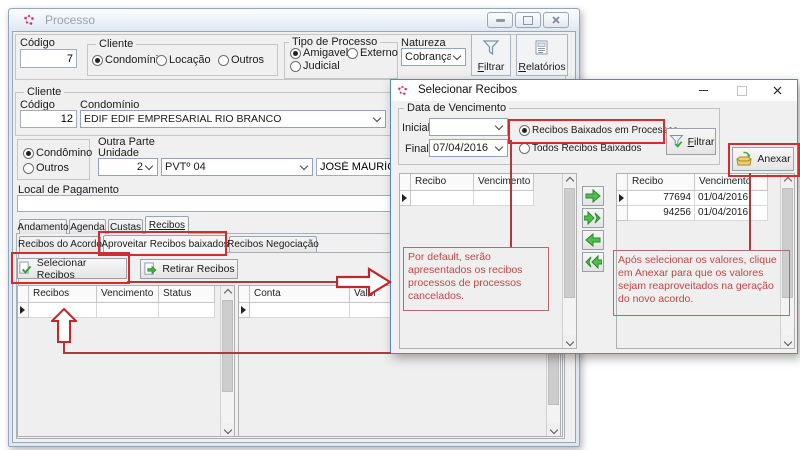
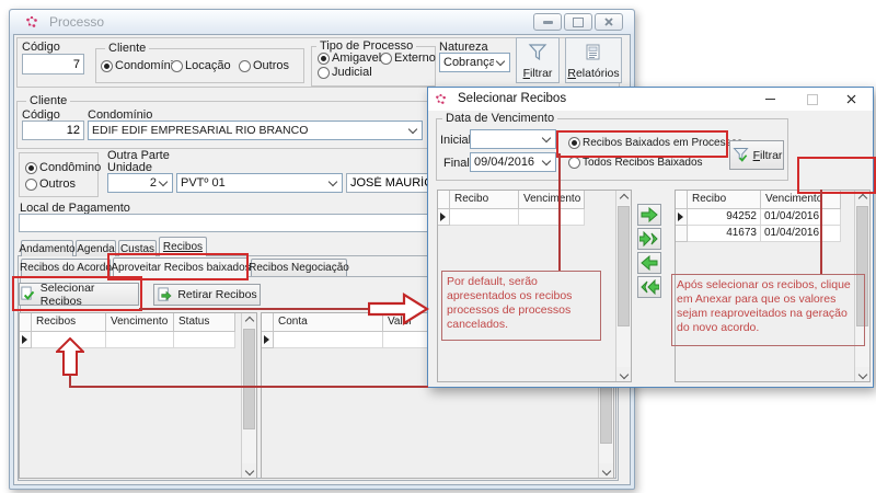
  Processo
  Código
  7
  Cliente
  Condomín
  Locação
  Outros
  Tipo de Processo
  Amigave
  Externo
  Judicial
  Natureza
  Cobrança
  Filtrar
  Relatórios
  Cliente
  Código
  12
  Condomínio
  EDIF EDIF EMPRESARIAL RIO BRANCO
  Condômino
  Outros
  Outra Parte
  Unidade
  2
- PVTº 04
+ PVTº 01
  JOSÉ MAURÍ
  Local de Pagamento
  Andamento
  Agenda
  Custas
  Recibos
  Recibos do Acordo
  Aproveitar Recibos baixados
  Recibos Negociação
  Selecionar Recibos
  Retirar Recibos
  Recibos
  Vencimento
  Status
  Conta
  Valr
  Selecionar Recibos
  Data de Vencimento
  Inicia
  Final
- 07/04/2016
+ 09/04/2016
  Recibos Baixados em Proces
  Todos Recibos Baixados
  Filtrar
- Anexar
  Recibo
  Vencimento
  Recibo
  Venciment
- 77694
+ 94252
  01/04/2016
- 94256
+ 41673
  01/04/2016
  Por default, serão apresentados os recibos processos de processos cancelados.
- Após selecionar os valores, clique em Anexar para que os valores sejam reaproveitados na geração do novo acordo.
+ Após selecionar os recibos, clique em Anexar para que os valores sejam reaproveitados na geração do novo acordo.
